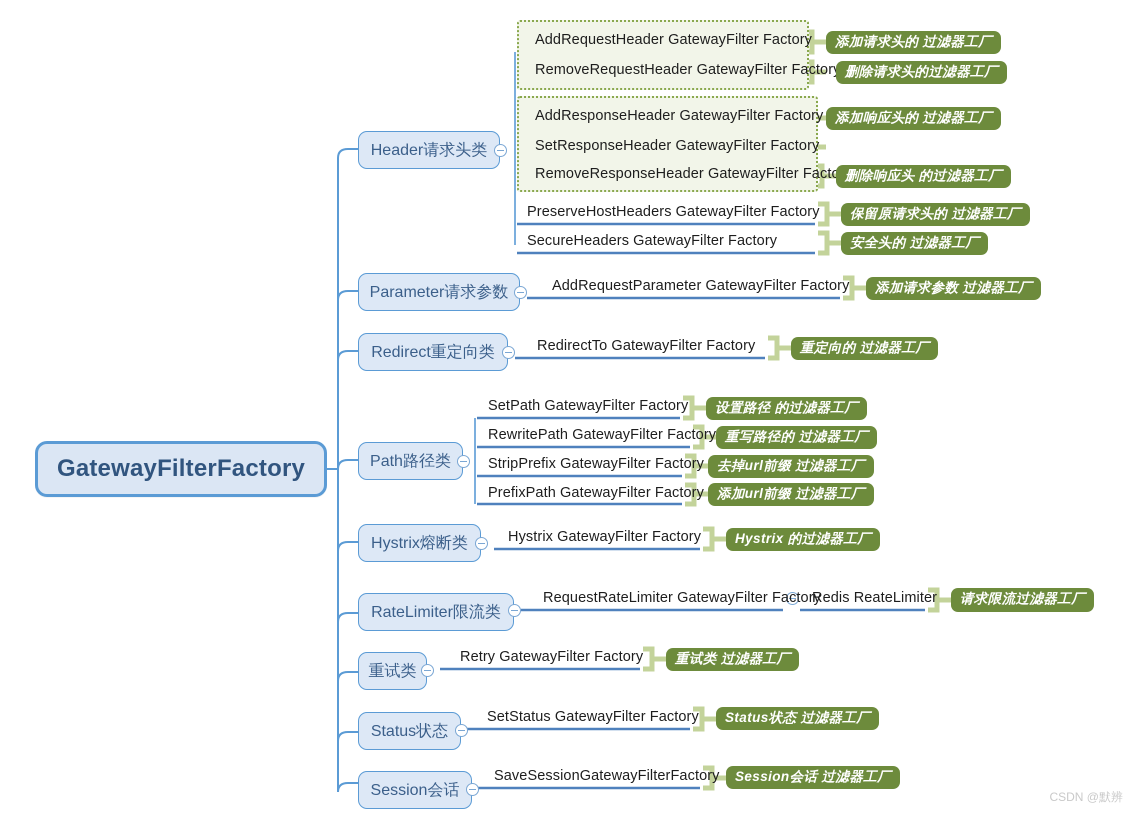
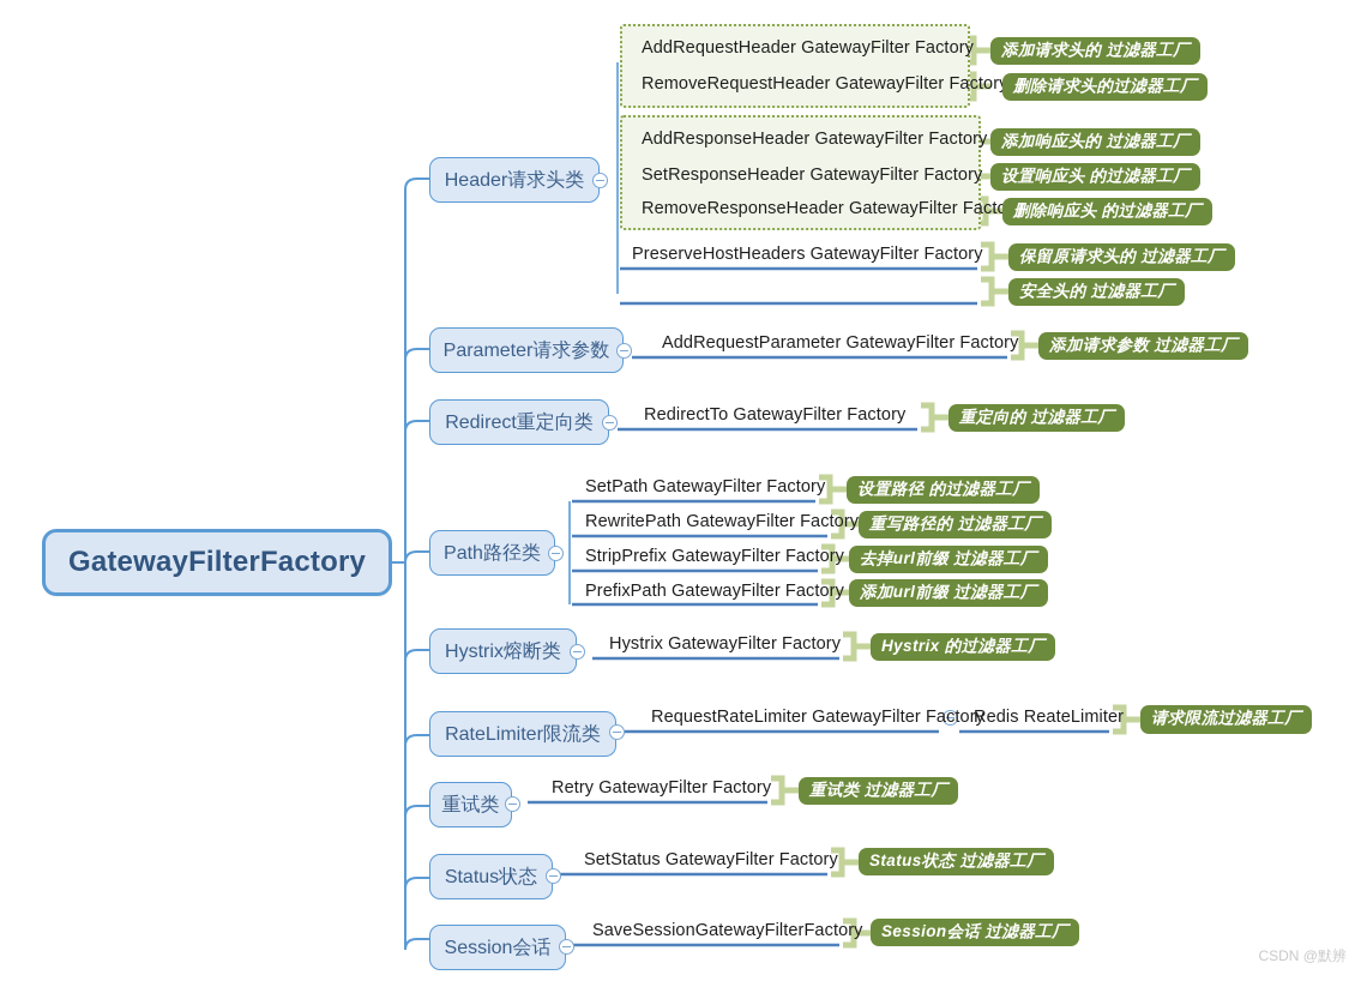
  GatewayFilterFactory
  Header请求头类
  Parameter请求参数
  Redirect重定向类
  Path路径类
  Hystrix熔断类
  RateLimiter限流类
  重试类
  Status状态
  Session会话
  AddRequestHeader GatewayFilter Factory
  RemoveRequestHeader GatewayFilter Factor
  AddResponseHeader GatewayFilter Factory
  SetResponseHeader GatewayFilter Factory
  RemoveResponseHeader GatewayFilter Fact
  PreserveHostHeaders GatewayFilter Factory
- SecureHeaders GatewayFilter Factory
  AddRequestParameter GatewayFilter Factory
  RedirectTo GatewayFilter Factory
  SetPath GatewayFilter Factory
  RewritePath GatewayFilter Factory
  StripPrefix GatewayFilter Factory
  PrefixPath GatewayFilter Factory
  Hystrix GatewayFilter Factory
  RequestRateLimiter GatewayFilter Factory
  Redis ReateLimiter
  Retry GatewayFilter Factory
  SetStatus GatewayFilter Factory
  SaveSessionGatewayFilterFactory
  添加请求头的 过滤器工厂
  删除请求头的过滤器工厂
  添加响应头的 过滤器工厂
+ 设置响应头 的过滤器工厂
  删除响应头 的过滤器工厂
  保留原请求头的 过滤器工厂
  安全头的 过滤器工厂
  添加请求参数 过滤器工厂
  重定向的 过滤器工厂
  设置路径 的过滤器工厂
  重写路径的 过滤器工厂
  去掉url前缀 过滤器工厂
  添加url前缀 过滤器工厂
  Hystrix 的过滤器工厂
  请求限流过滤器工厂
  重试类 过滤器工厂
  Status状态 过滤器工厂
  Session会话 过滤器工厂
  CSDN @默辨
